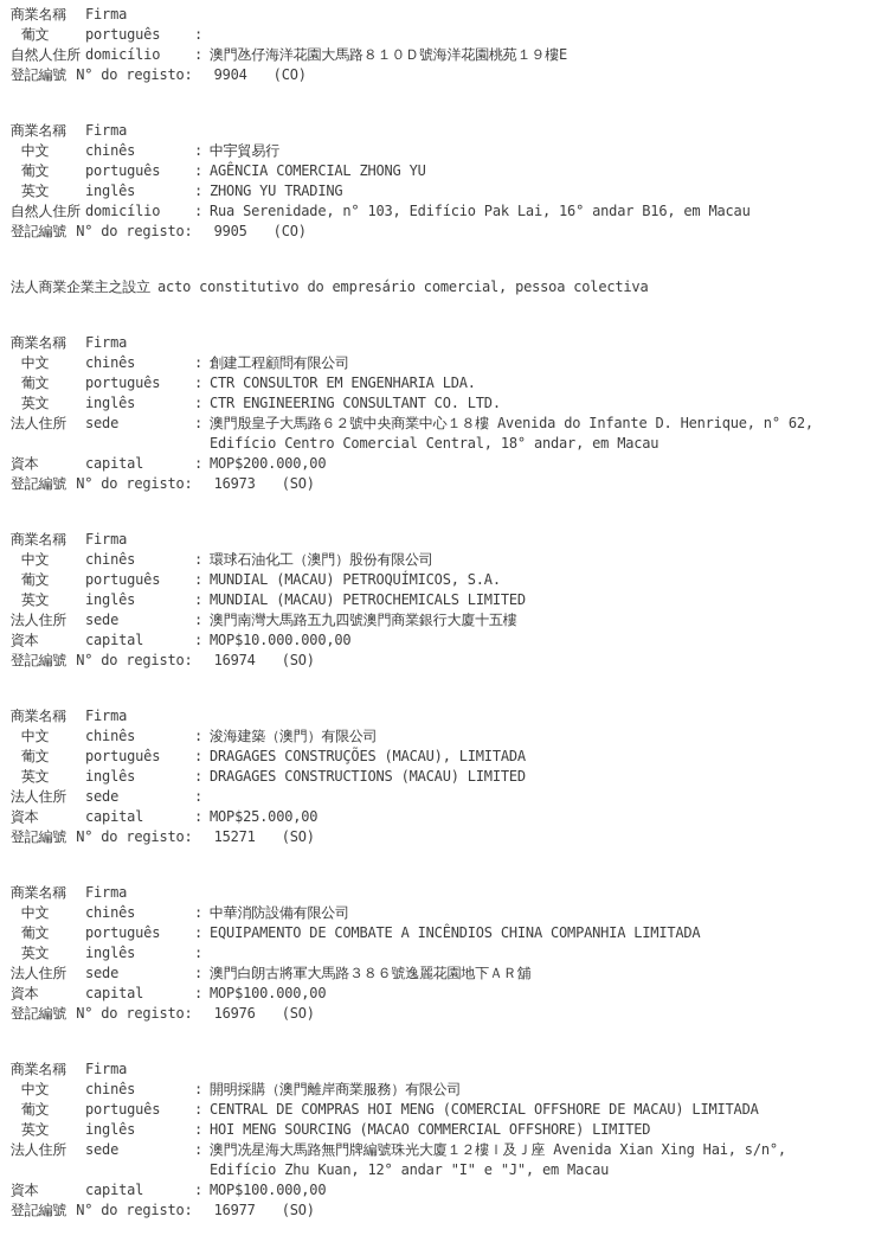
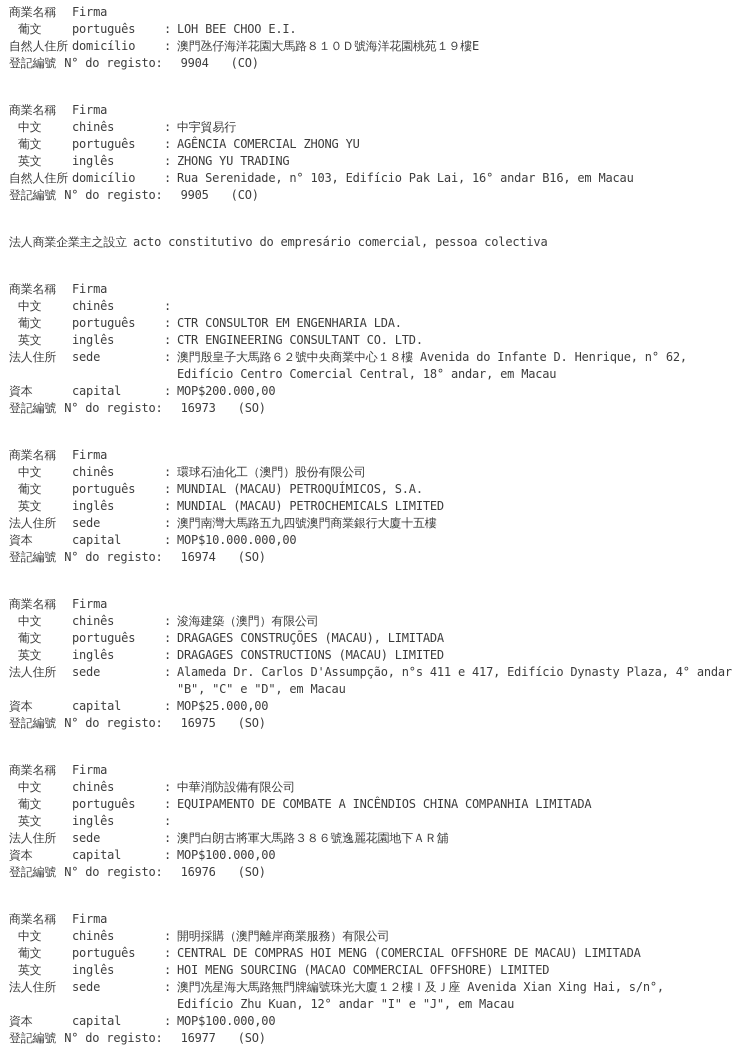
  商業名稱
  Firma
  葡文
  português
  :
+ LOH BEE CHOO E.I.
  自然人住所
  domicílio
  :
  澳門氹仔海洋花園大馬路８１０Ｄ號海洋花園桃苑１９樓E
  登記編號
  N° do registo:
  9904
  (CO)
  商業名稱
  Firma
  中文
  chinês
  :
  中宇貿易行
  葡文
  português
  :
  AGÊNCIA COMERCIAL ZHONG YU
  英文
  inglês
  :
  ZHONG YU TRADING
  自然人住所
  domicílio
  :
  Rua Serenidade, n° 103, Edifício Pak Lai, 16° andar B16, em Macau
  登記編號
  N° do registo:
  9905
  (CO)
  法人商業企業主之設立 acto constitutivo do empresário comercial, pessoa colectiva
  商業名稱
  Firma
  中文
  chinês
  :
- 創建工程顧問有限公司
  葡文
  português
  :
  CTR CONSULTOR EM ENGENHARIA LDA.
  英文
  inglês
  :
  CTR ENGINEERING CONSULTANT CO. LTD.
  法人住所
  sede
  :
  澳門殷皇子大馬路６２號中央商業中心１８樓 Avenida do Infante D. Henrique, n° 62,
  Edifício Centro Comercial Central, 18° andar, em Macau
  資本
  capital
  :
  MOP$200.000,00
  登記編號
  N° do registo:
  16973
  (SO)
  商業名稱
  Firma
  中文
  chinês
  :
  環球石油化工（澳門）股份有限公司
  葡文
  português
  :
  MUNDIAL (MACAU) PETROQUÍMICOS, S.A.
  英文
  inglês
  :
  MUNDIAL (MACAU) PETROCHEMICALS LIMITED
  法人住所
  sede
  :
  澳門南灣大馬路五九四號澳門商業銀行大廈十五樓
  資本
  capital
  :
  MOP$10.000.000,00
  登記編號
  N° do registo:
  16974
  (SO)
  商業名稱
  Firma
  中文
  chinês
  :
  浚海建築（澳門）有限公司
  葡文
  português
  :
  DRAGAGES CONSTRUÇÕES (MACAU), LIMITADA
  英文
  inglês
  :
  DRAGAGES CONSTRUCTIONS (MACAU) LIMITED
  法人住所
  sede
  :
+ Alameda Dr. Carlos D'Assumpção, n°s 411 e 417, Edifício Dynasty Plaza, 4° andar
+ "B", "C" e "D", em Macau
  資本
  capital
  :
  MOP$25.000,00
  登記編號
  N° do registo:
- 15271
+ 16975
  (SO)
  商業名稱
  Firma
  中文
  chinês
  :
  中華消防設備有限公司
  葡文
  português
  :
  EQUIPAMENTO DE COMBATE A INCÊNDIOS CHINA COMPANHIA LIMITADA
  英文
  inglês
  :
  法人住所
  sede
  :
  澳門白朗古將軍大馬路３８６號逸麗花園地下ＡＲ舖
  資本
  capital
  :
  MOP$100.000,00
  登記編號
  N° do registo:
  16976
  (SO)
  商業名稱
  Firma
  中文
  chinês
  :
  開明採購（澳門離岸商業服務）有限公司
  葡文
  português
  :
  CENTRAL DE COMPRAS HOI MENG (COMERCIAL OFFSHORE DE MACAU) LIMITADA
  英文
  inglês
  :
  HOI MENG SOURCING (MACAO COMMERCIAL OFFSHORE) LIMITED
  法人住所
  sede
  :
  澳門冼星海大馬路無門牌編號珠光大廈１２樓Ｉ及Ｊ座 Avenida Xian Xing Hai, s/n°,
  Edifício Zhu Kuan, 12° andar "I" e "J", em Macau
  資本
  capital
  :
  MOP$100.000,00
  登記編號
  N° do registo:
  16977
  (SO)
